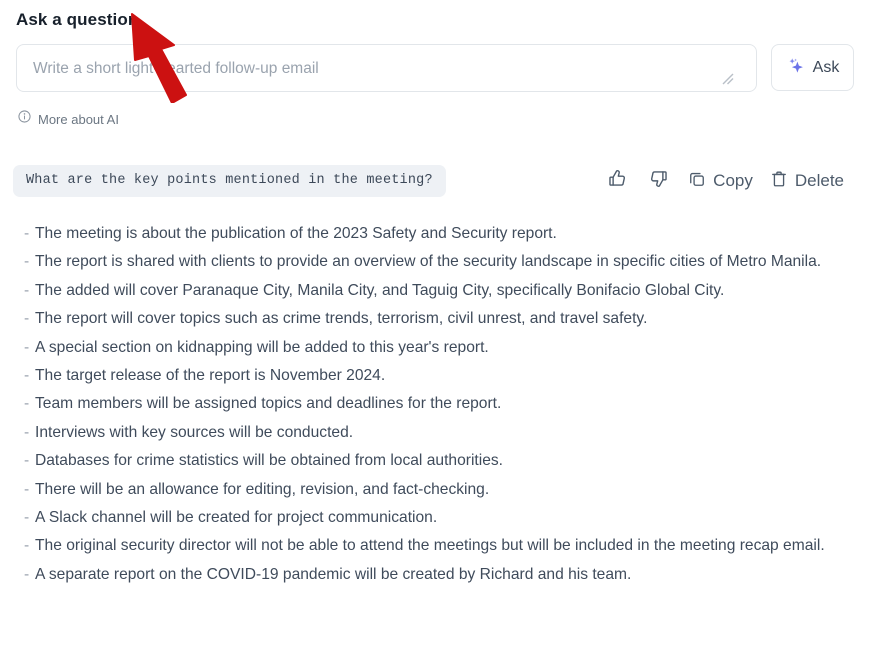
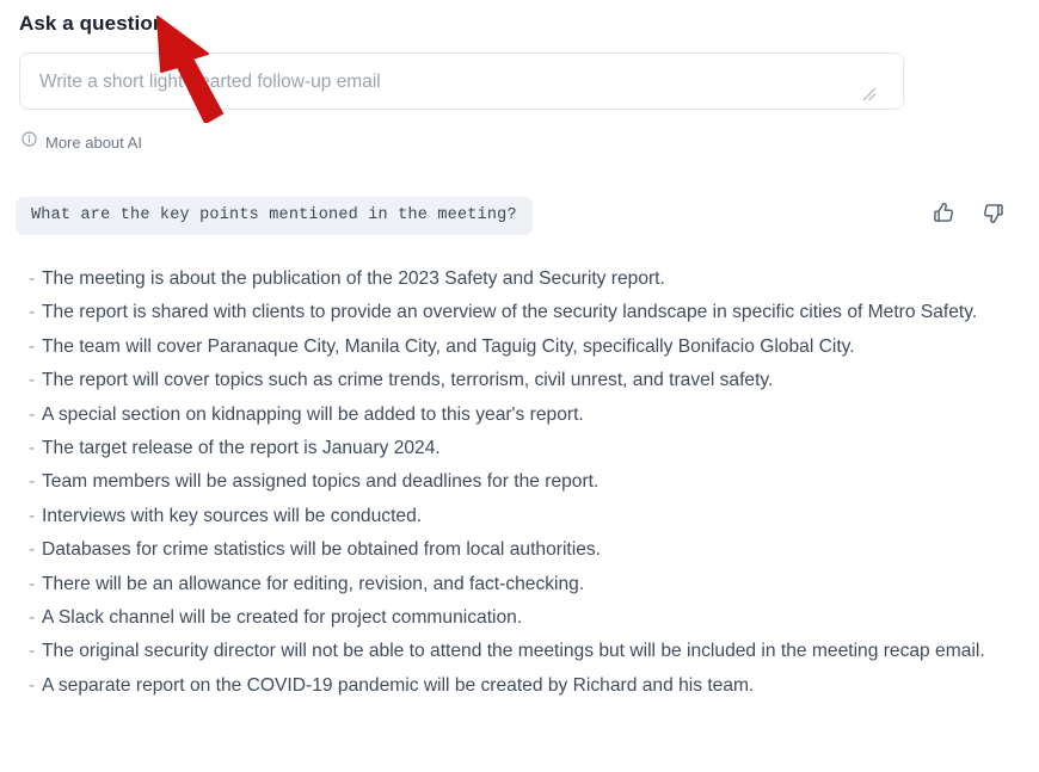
  Ask a questio
  Write a short lightarted follow-up email
- Ask
  More about AI
  What are the key points mentioned in the meeting?
- Copy
- Delete
  -
  The meeting is about the publication of the 2023 Safety and Security report.
  -
- The report is shared with clients to provide an overview of the security landscape in specific cities of Metro Manila.
+ The report is shared with clients to provide an overview of the security landscape in specific cities of Metro Safety.
  -
- The added will cover Paranaque City, Manila City, and Taguig City, specifically Bonifacio Global City.
+ The team will cover Paranaque City, Manila City, and Taguig City, specifically Bonifacio Global City.
  -
  The report will cover topics such as crime trends, terrorism, civil unrest, and travel safety.
  -
  A special section on kidnapping will be added to this year's report.
  -
- The target release of the report is November 2024.
+ The target release of the report is January 2024.
  -
  Team members will be assigned topics and deadlines for the report.
  -
  Interviews with key sources will be conducted.
  -
  Databases for crime statistics will be obtained from local authorities.
  -
  There will be an allowance for editing, revision, and fact-checking.
  -
  A Slack channel will be created for project communication.
  -
  The original security director will not be able to attend the meetings but will be included in the meeting recap email.
  -
  A separate report on the COVID-19 pandemic will be created by Richard and his team.
